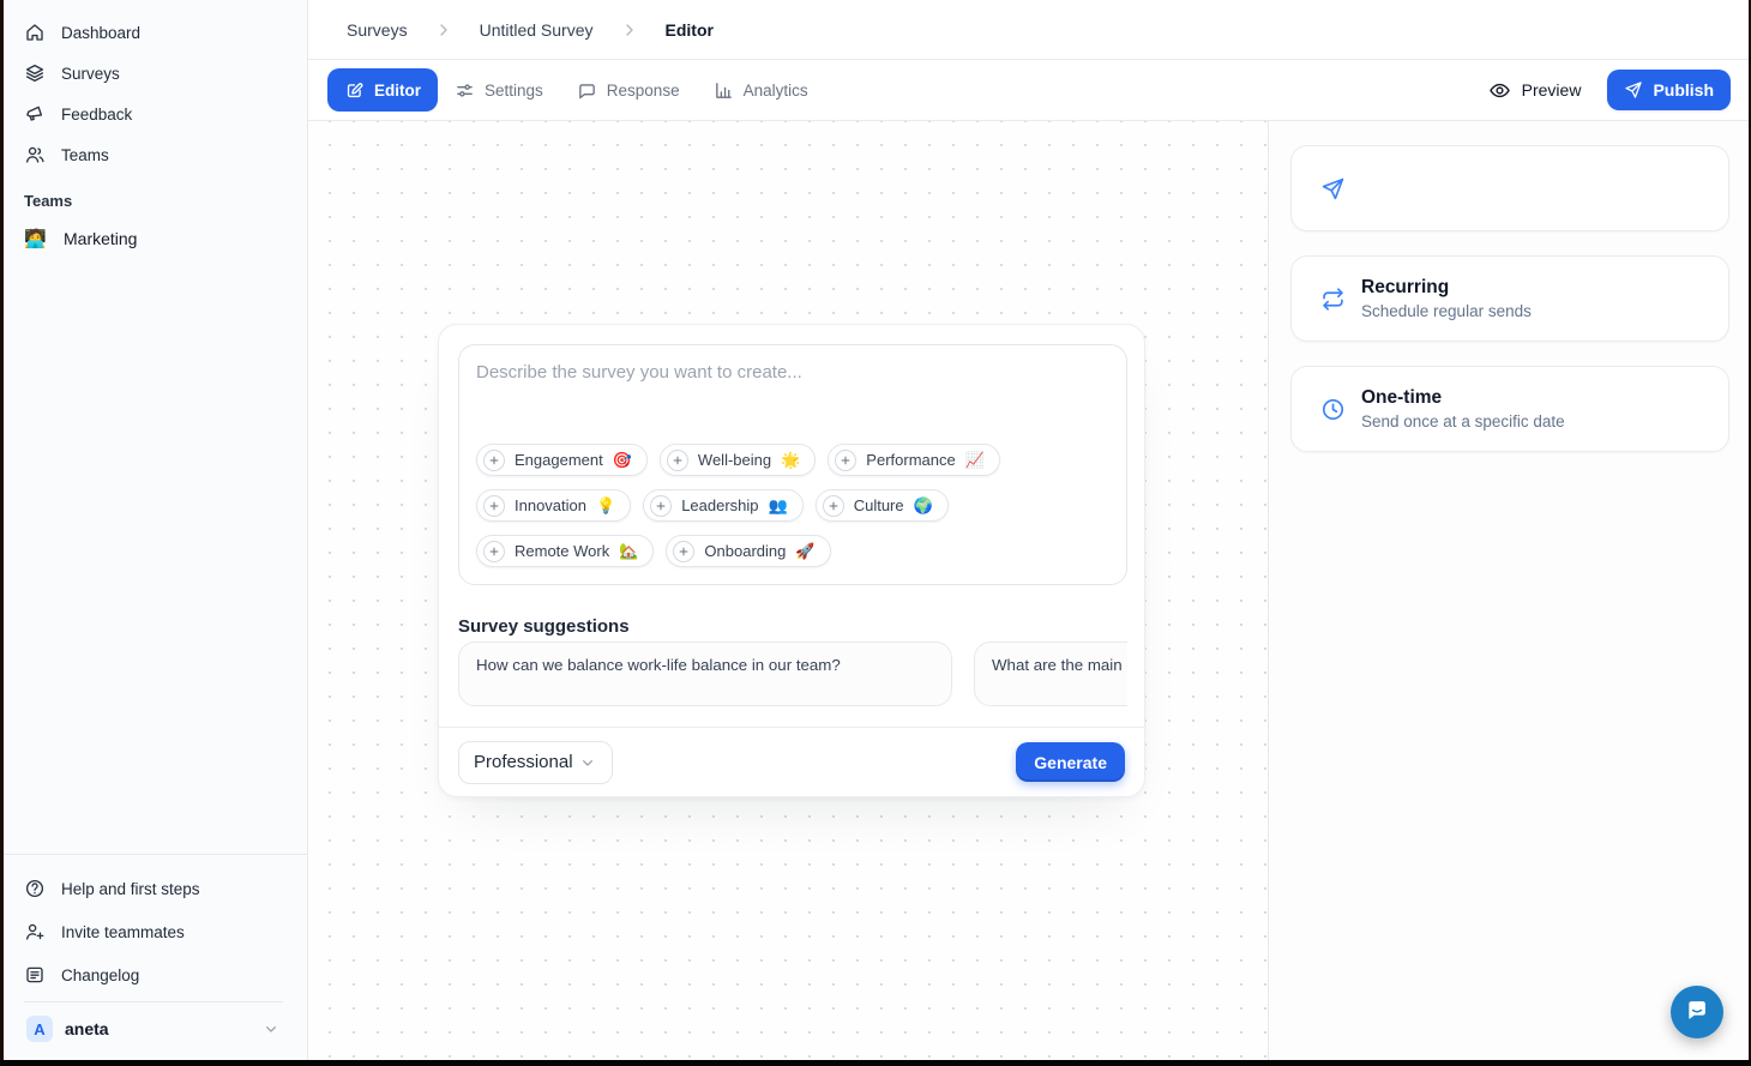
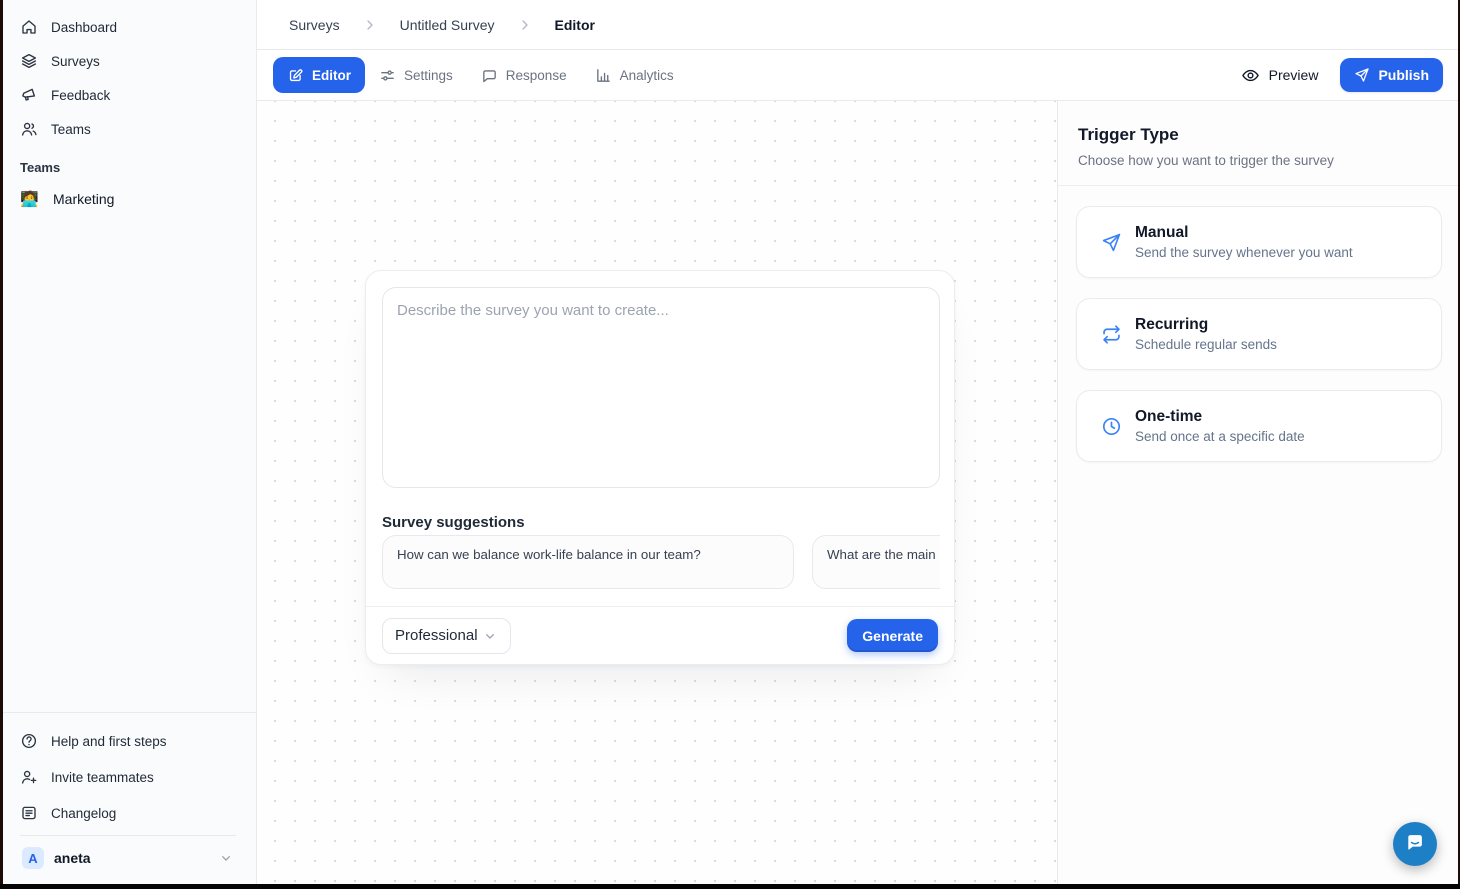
  Dashboard
  Surveys
  Feedback
  Teams
  Teams
  🧑‍💻
  Marketing
  Help and first steps
  Invite teammates
  Changelog
  A
  aneta
  Surveys
  Untitled Survey
  Editor
  Editor
  Settings
  Response
  Analytics
  Preview
  Publish
  Describe the survey you want to create...
- Engagement
- 🎯
- Well-being
- 🌟
- Performance
- 📈
- Innovation
- 💡
- Leadership
- 👥
- Culture
- 🌍
- Remote Work
- 🏡
- Onboarding
- 🚀
  Survey suggestions
  How can we balance work-life balance in our team?
  What are the main
  Professional
  Generate
+ Trigger Type
+ Choose how you want to trigger the survey
+ Manual
+ Send the survey whenever you want
  Recurring
  Schedule regular sends
  One-time
  Send once at a specific date
